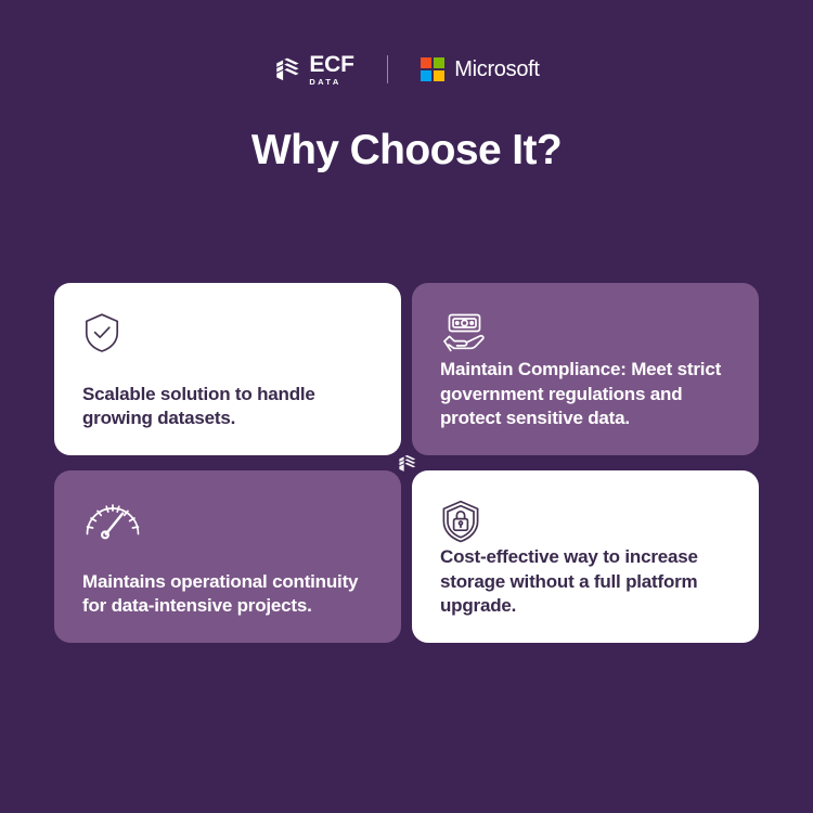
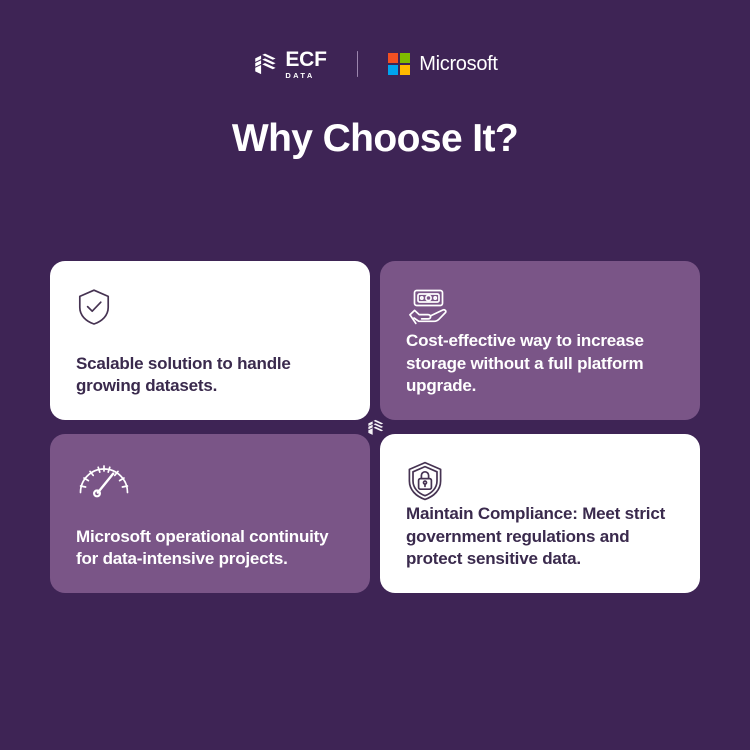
  ECF
  DATA
  Microsoft
  Why Choose It?
  Scalable solution to handle growing datasets.
- Maintain Compliance: Meet strict government regulations and protect sensitive data.
+ Cost-effective way to increase storage without a full platform upgrade.
- Maintains operational continuity for data-intensive projects.
+ Microsoft operational continuity for data-intensive projects.
- Cost-effective way to increase storage without a full platform upgrade.
+ Maintain Compliance: Meet strict government regulations and protect sensitive data.
